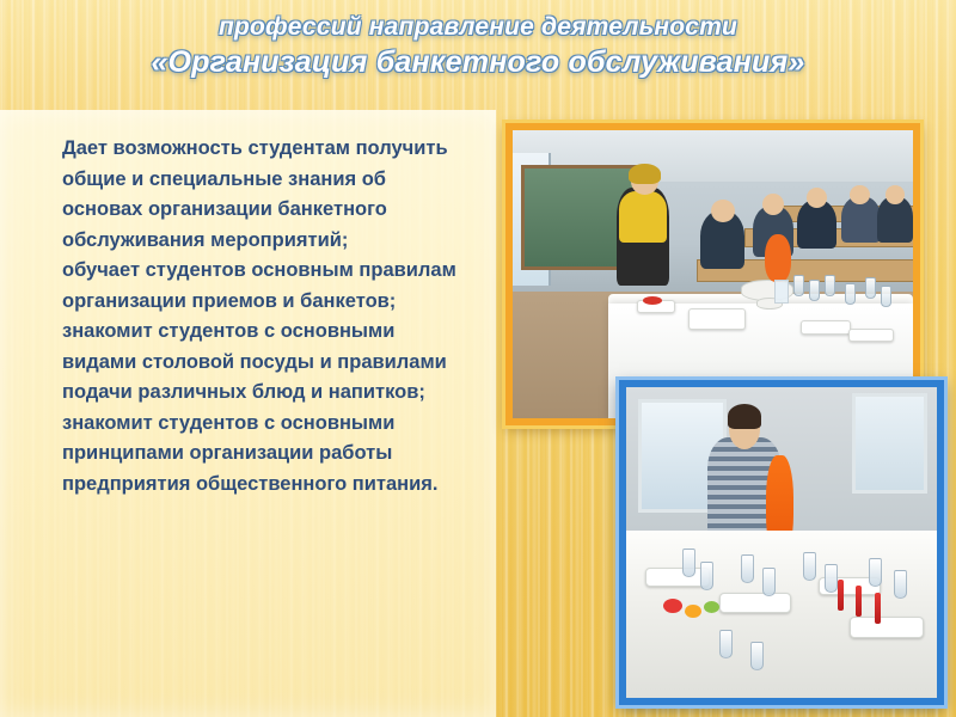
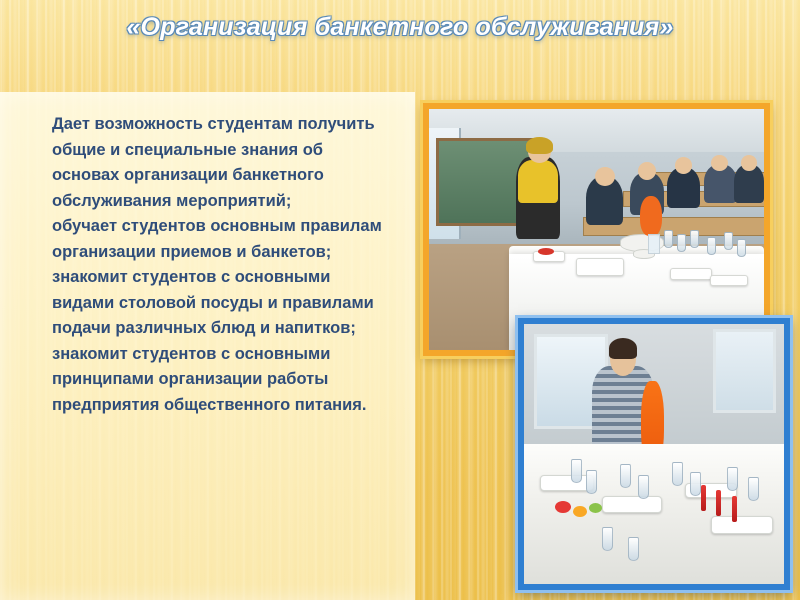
- профессий направление деятельности
  «Организация банкетного обслуживания»
  Дает возможность студентам получить общие и специальные знания об основах организации банкетного обслуживания мероприятий;
  обучает студентов основным правилам организации приемов и банкетов;
  знакомит студентов с основными видами столовой посуды и правилами подачи различных блюд и напитков;
  знакомит студентов с основными принципами организации работы предприятия общественного питания.
